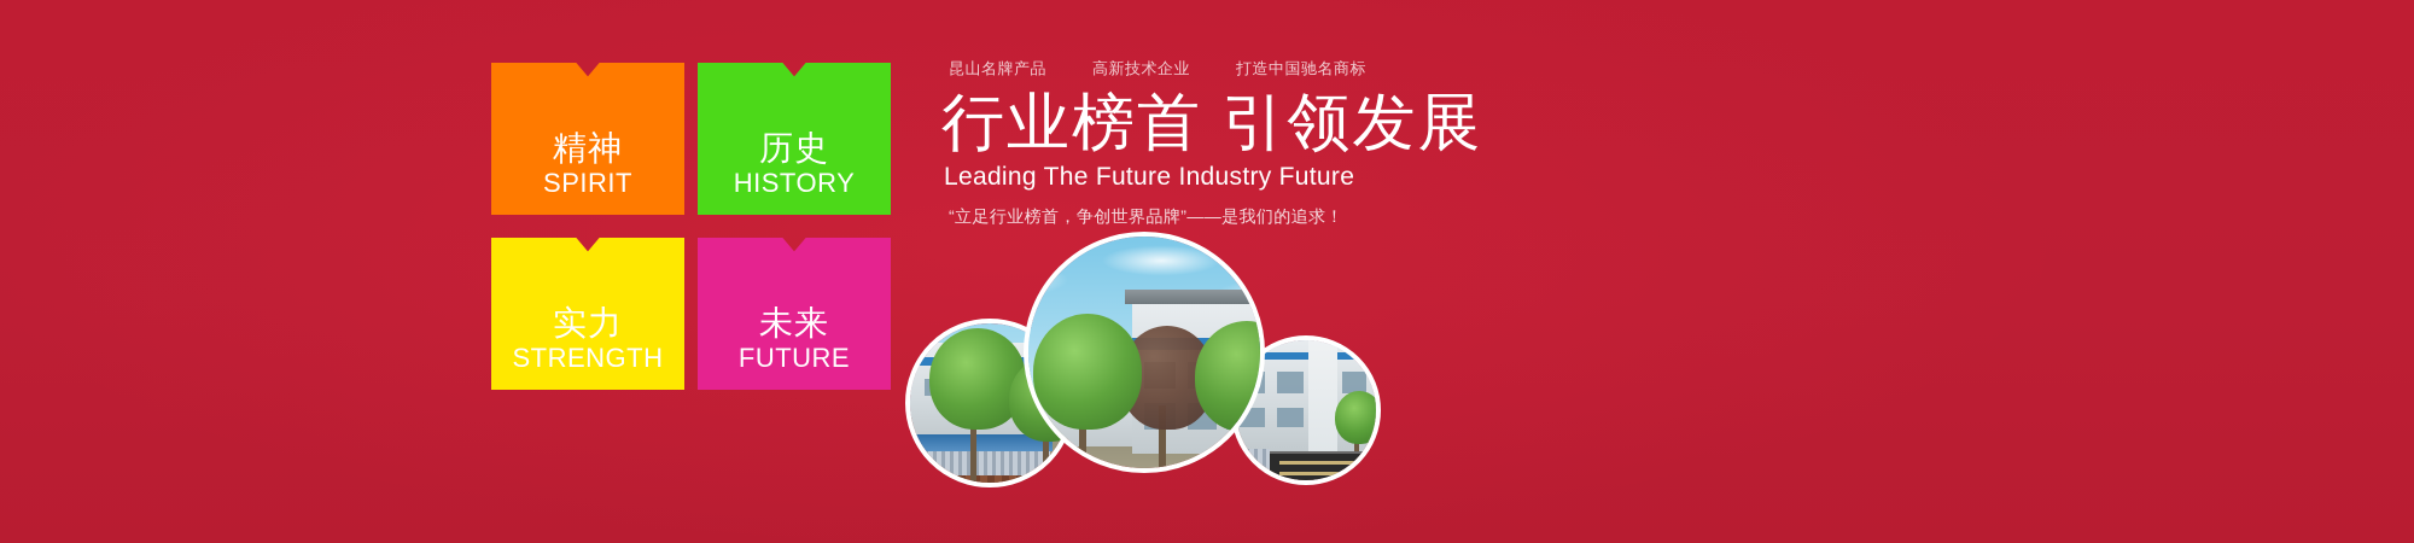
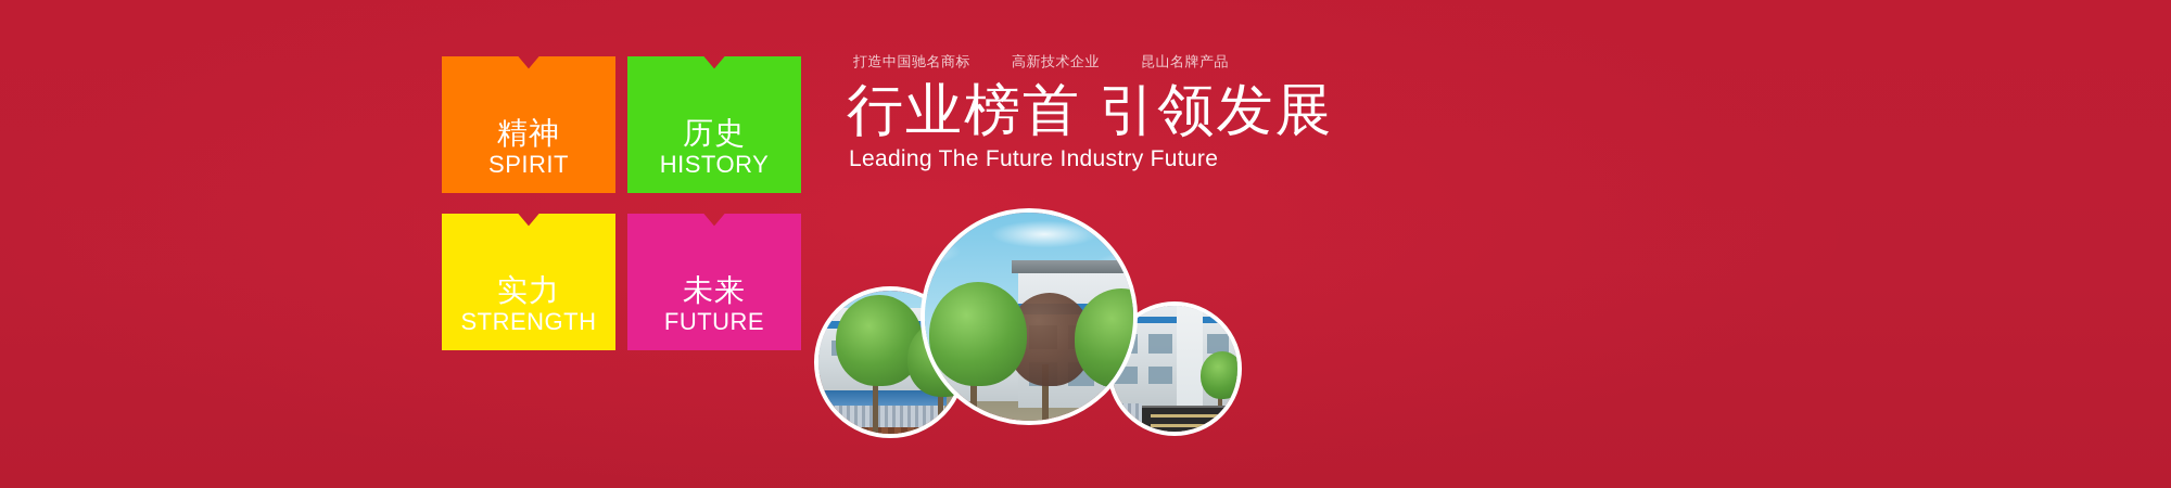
  精神
  SPIRIT
  历史
  HISTORY
  实力
  STRENGTH
  未来
  FUTURE
- 昆山名牌产品
+ 打造中国驰名商标
  高新技术企业
- 打造中国驰名商标
+ 昆山名牌产品
  行业榜首 引领发展
  Leading The Future Industry Future
- “立足行业榜首，争创世界品牌”——是我们的追求！
